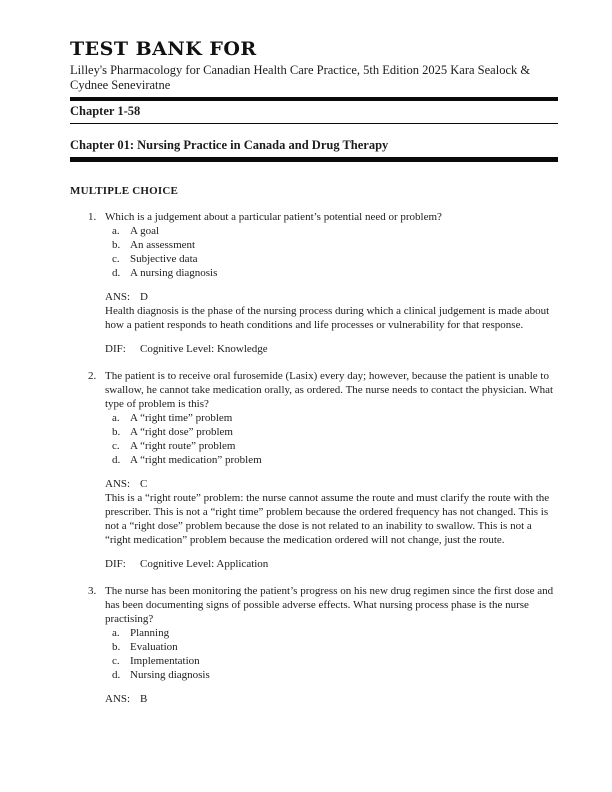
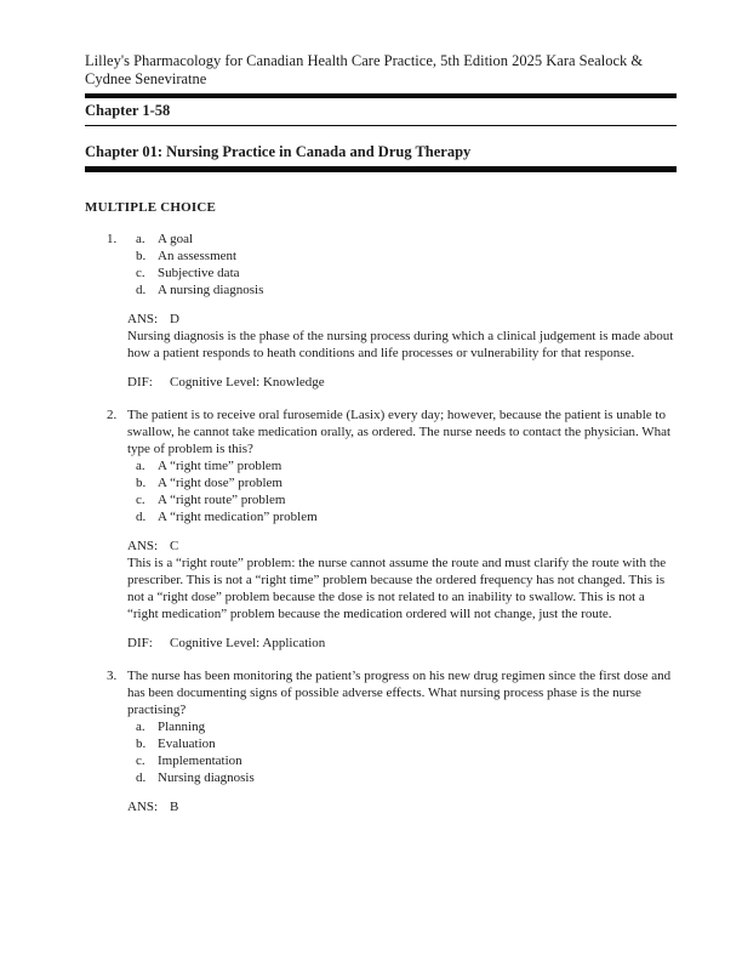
- TEST BANK FOR
  Lilley's Pharmacology for Canadian Health Care Practice, 5th Edition 2025 Kara Sealock & Cydnee Seneviratne
  Chapter 1-58
  Chapter 01: Nursing Practice in Canada and Drug Therapy
  MULTIPLE CHOICE
  1.
- Which is a judgement about a particular patient’s potential need or problem?
  a.
  A goal
  b.
  An assessment
  c.
  Subjective data
  d.
  A nursing diagnosis
  ANS: D
- Health diagnosis is the phase of the nursing process during which a clinical judgement is made about how a patient responds to heath conditions and life processes or vulnerability for that response.
+ Nursing diagnosis is the phase of the nursing process during which a clinical judgement is made about how a patient responds to heath conditions and life processes or vulnerability for that response.
  DIF: Cognitive Level: Knowledge
  2.
  The patient is to receive oral furosemide (Lasix) every day; however, because the patient is unable to swallow, he cannot take medication orally, as ordered. The nurse needs to contact the physician. What type of problem is this?
  a.
  A “right time” problem
  b.
  A “right dose” problem
  c.
  A “right route” problem
  d.
  A “right medication” problem
  ANS: C
  This is a “right route” problem: the nurse cannot assume the route and must clarify the route with the prescriber. This is not a “right time” problem because the ordered frequency has not changed. This is not a “right dose” problem because the dose is not related to an inability to swallow. This is not a “right medication” problem because the medication ordered will not change, just the route.
  DIF: Cognitive Level: Application
  3.
  The nurse has been monitoring the patient’s progress on his new drug regimen since the first dose and has been documenting signs of possible adverse effects. What nursing process phase is the nurse practising?
  a.
  Planning
  b.
  Evaluation
  c.
  Implementation
  d.
  Nursing diagnosis
  ANS: B
